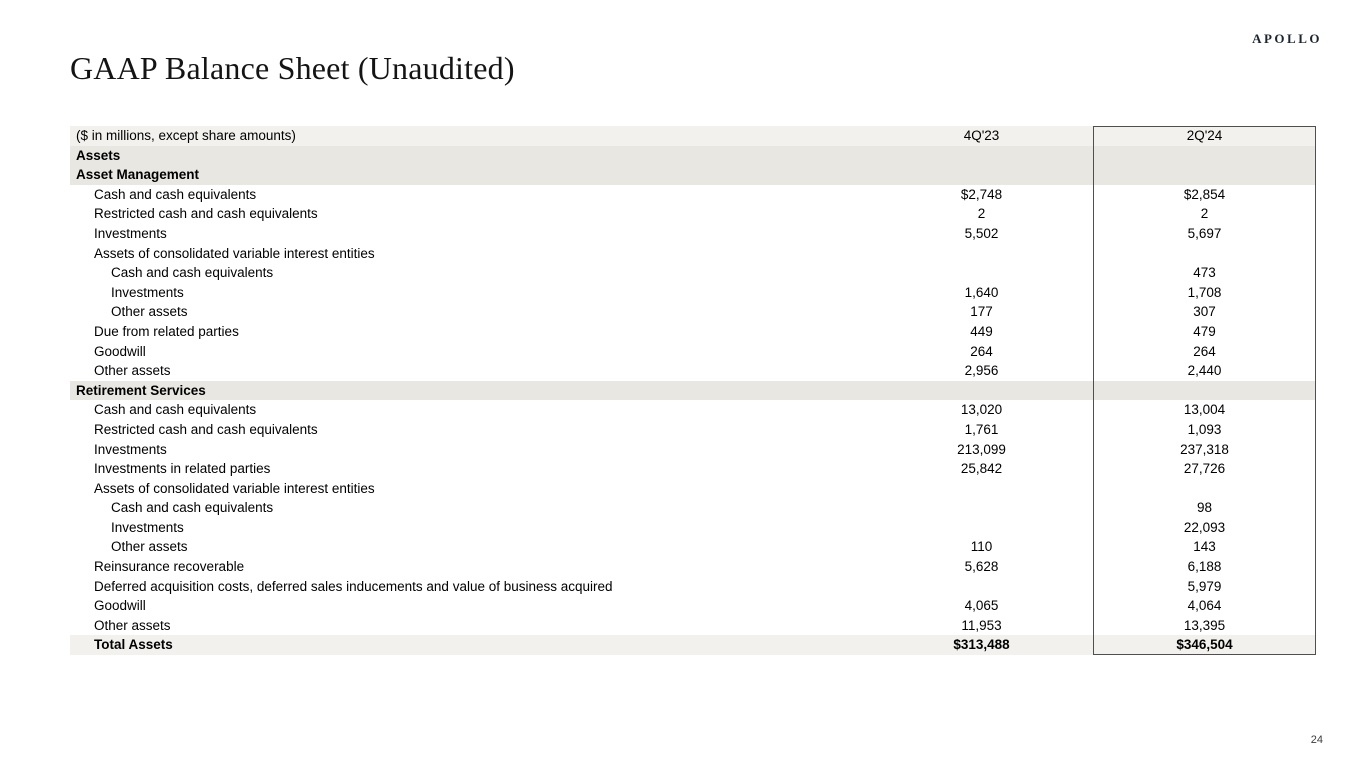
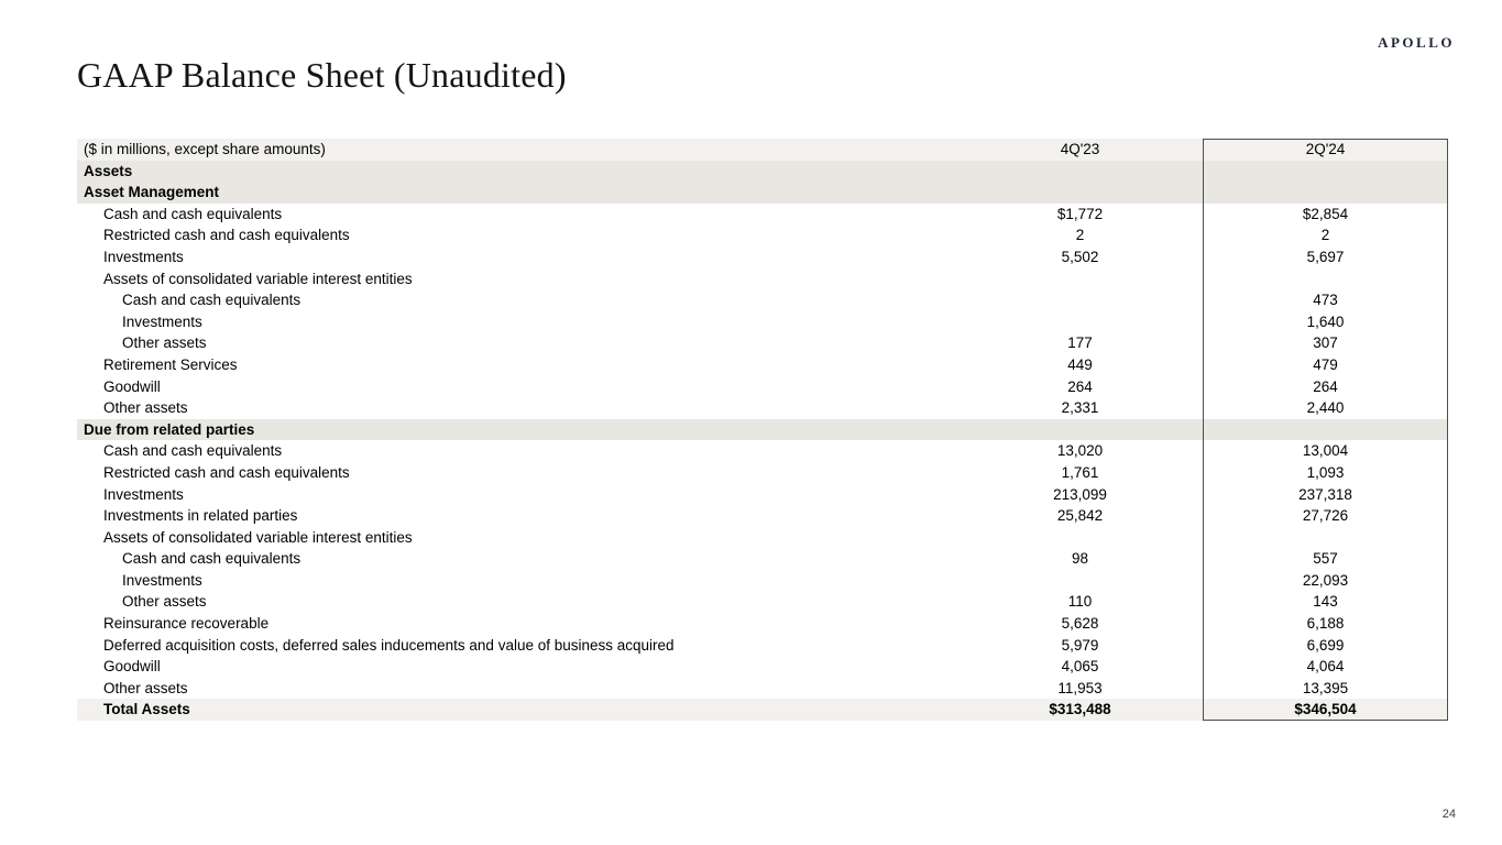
  APOLLO
  GAAP Balance Sheet (Unaudited)
  ($ in millions, except share amounts)
  4Q'23
  2Q'24
  Assets
  Asset Management
  Cash and cash equivalents
- $2,748
+ $1,772
  $2,854
  Restricted cash and cash equivalents
  2
  2
  Investments
  5,502
  5,697
  Assets of consolidated variable interest entities
  Cash and cash equivalents
  473
  Investments
  1,640
- 1,708
  Other assets
  177
  307
- Due from related parties
+ Retirement Services
  449
  479
  Goodwill
  264
  264
  Other assets
- 2,956
+ 2,331
  2,440
- Retirement Services
+ Due from related parties
  Cash and cash equivalents
  13,020
  13,004
  Restricted cash and cash equivalents
  1,761
  1,093
  Investments
  213,099
  237,318
  Investments in related parties
  25,842
  27,726
  Assets of consolidated variable interest entities
  Cash and cash equivalents
  98
+ 557
  Investments
  22,093
  Other assets
  110
  143
  Reinsurance recoverable
  5,628
  6,188
  Deferred acquisition costs, deferred sales inducements and value of business acquired
  5,979
+ 6,699
  Goodwill
  4,065
  4,064
  Other assets
  11,953
  13,395
  Total Assets
  $313,488
  $346,504
  24
